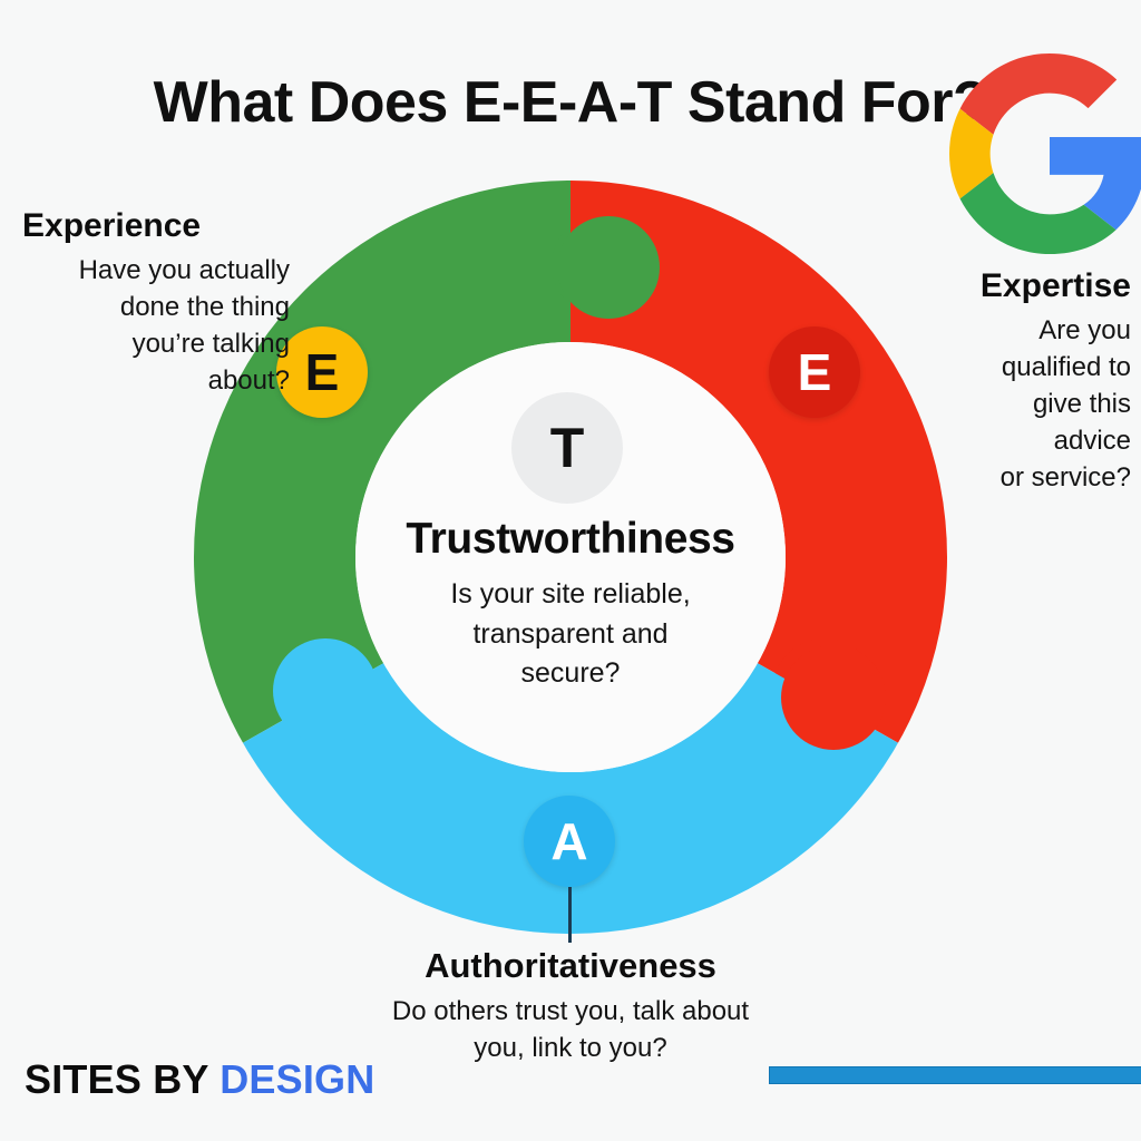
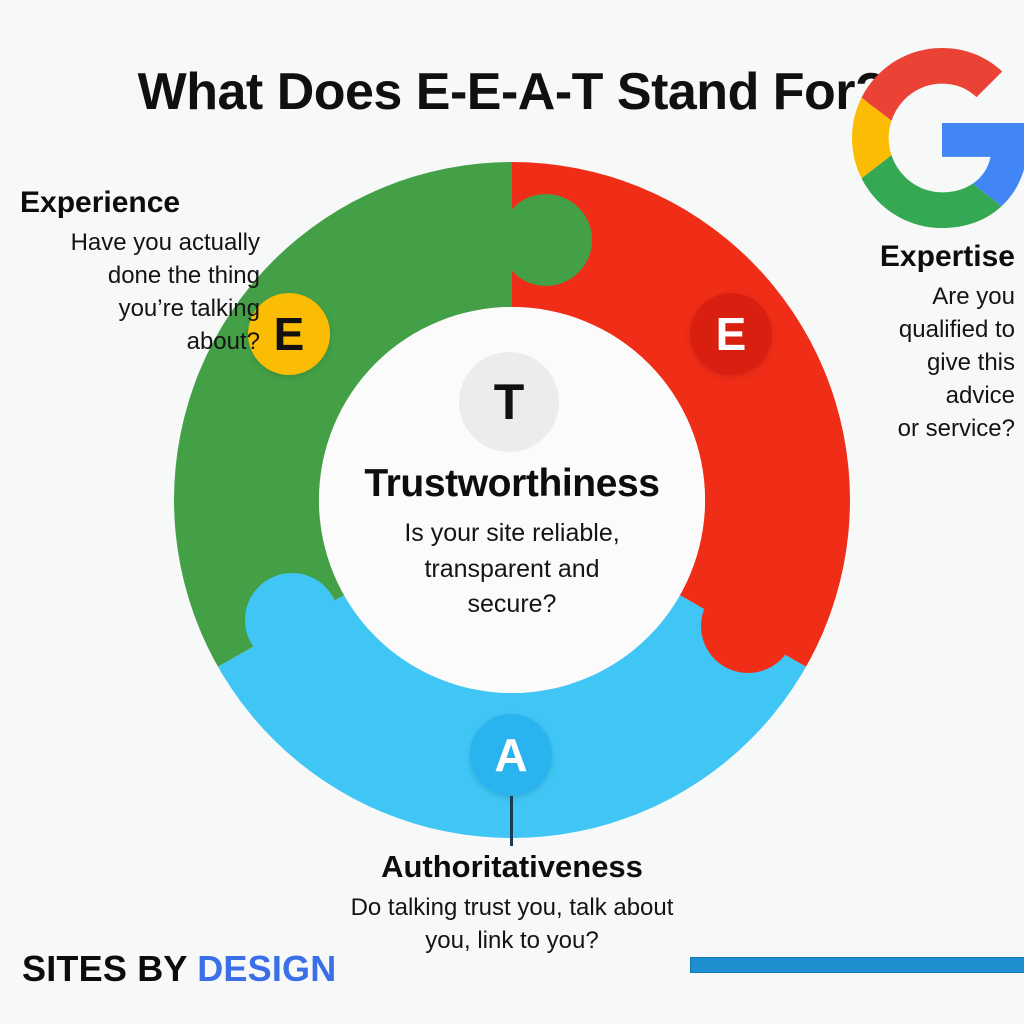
  What Does E-E-A-T Stand For
  E
  E
  A
  T
  Trustworthiness
  Is your site reliable,
  transparent and
  secure?
  Experience
  Have you actually
  done the thing
  you’re talking
  about?
  Expertise
  Are you
  qualified to
  give this
  advice
  or service?
  Authoritativeness
- Do others trust you, talk about
+ Do talking trust you, talk about
  you, link to you?
  SITES BY DESIGN
